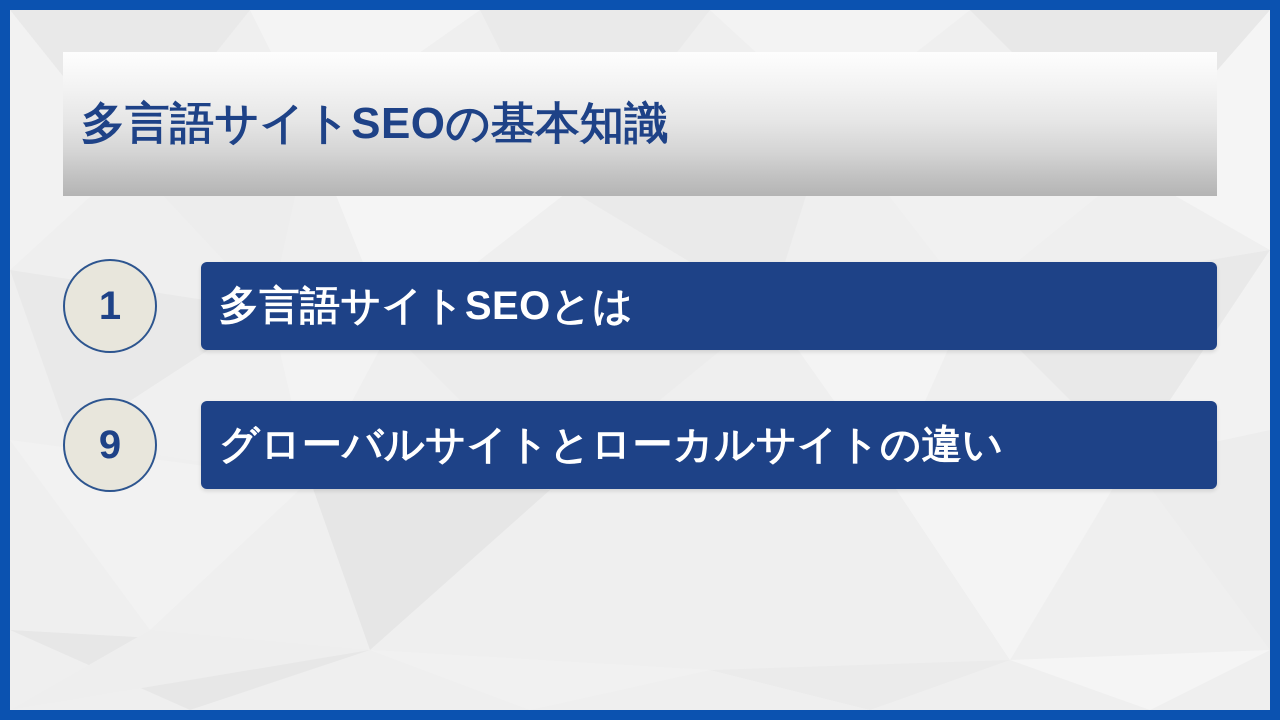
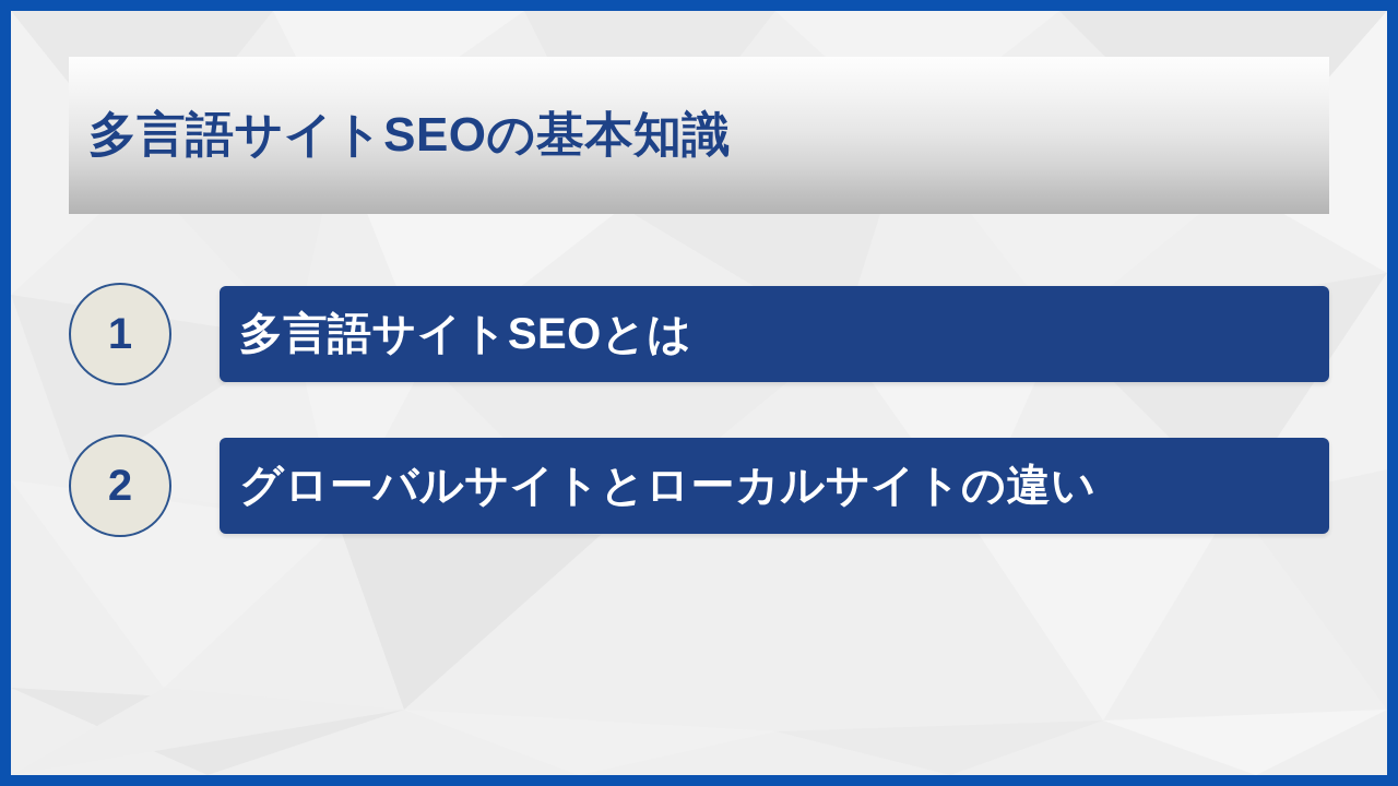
  多言語サイトSEOの基本知識
  1
  多言語サイトSEOとは
- 9
+ 2
  グローバルサイトとローカルサイトの違い
